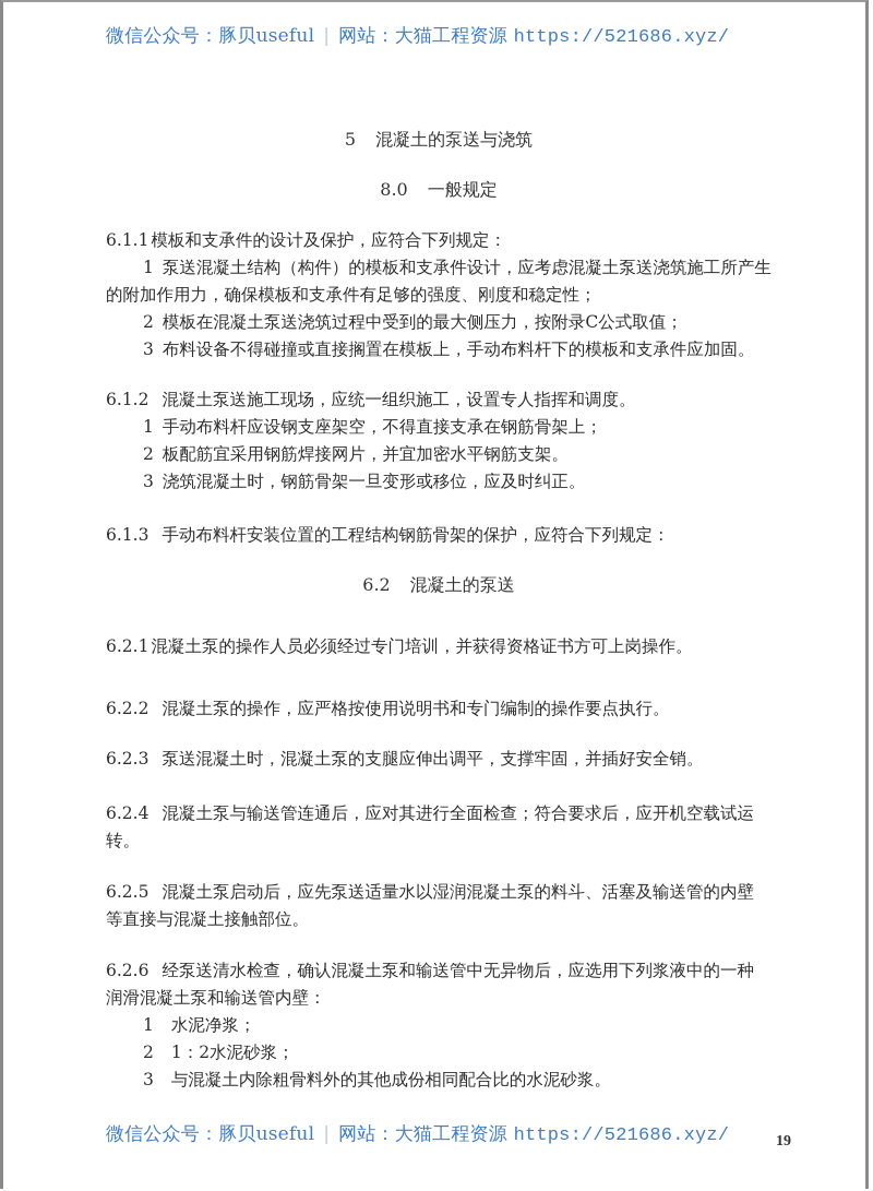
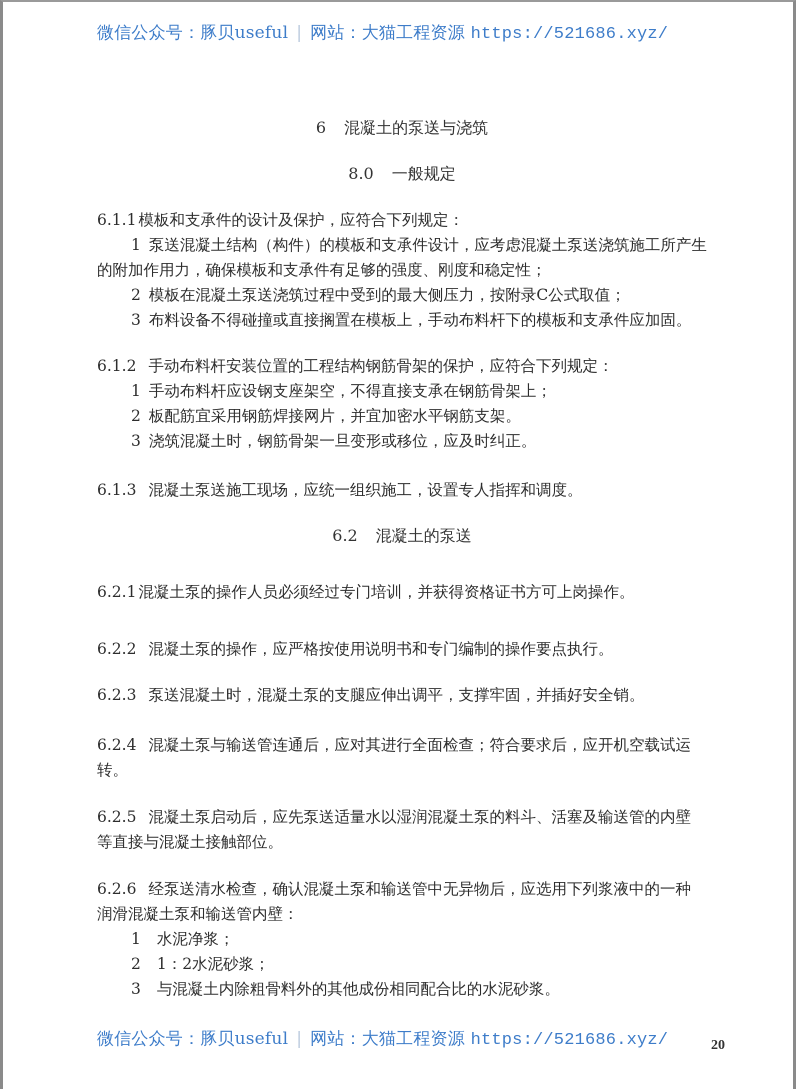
  微信公众号：豚贝useful | 网站：大猫工程资源 https://521686.xyz/
- 5 混凝土的泵送与浇筑
+ 6 混凝土的泵送与浇筑
  8.0 一般规定
  6.1.1模板和支承件的设计及保护，应符合下列规定：
  1 泵送混凝土结构（构件）的模板和支承件设计，应考虑混凝土泵送浇筑施工所产生
  的附加作用力，确保模板和支承件有足够的强度、刚度和稳定性；
  2 模板在混凝土泵送浇筑过程中受到的最大侧压力，按附录C公式取值；
  3 布料设备不得碰撞或直接搁置在模板上，手动布料杆下的模板和支承件应加固。
- 6.1.2 混凝土泵送施工现场，应统一组织施工，设置专人指挥和调度。
+ 6.1.2 手动布料杆安装位置的工程结构钢筋骨架的保护，应符合下列规定：
  1 手动布料杆应设钢支座架空，不得直接支承在钢筋骨架上；
  2 板配筋宜采用钢筋焊接网片，并宜加密水平钢筋支架。
  3 浇筑混凝土时，钢筋骨架一旦变形或移位，应及时纠正。
- 6.1.3 手动布料杆安装位置的工程结构钢筋骨架的保护，应符合下列规定：
+ 6.1.3 混凝土泵送施工现场，应统一组织施工，设置专人指挥和调度。
  6.2 混凝土的泵送
  6.2.1混凝土泵的操作人员必须经过专门培训，并获得资格证书方可上岗操作。
  6.2.2 混凝土泵的操作，应严格按使用说明书和专门编制的操作要点执行。
  6.2.3 泵送混凝土时，混凝土泵的支腿应伸出调平，支撑牢固，并插好安全销。
  6.2.4 混凝土泵与输送管连通后，应对其进行全面检查；符合要求后，应开机空载试运
  转。
  6.2.5 混凝土泵启动后，应先泵送适量水以湿润混凝土泵的料斗、活塞及输送管的内壁
  等直接与混凝土接触部位。
  6.2.6 经泵送清水检查，确认混凝土泵和输送管中无异物后，应选用下列浆液中的一种
  润滑混凝土泵和输送管内壁：
  1 水泥净浆；
  2 1：2水泥砂浆；
  3 与混凝土内除粗骨料外的其他成份相同配合比的水泥砂浆。
  微信公众号：豚贝useful | 网站：大猫工程资源 https://521686.xyz/
- 19
+ 20
